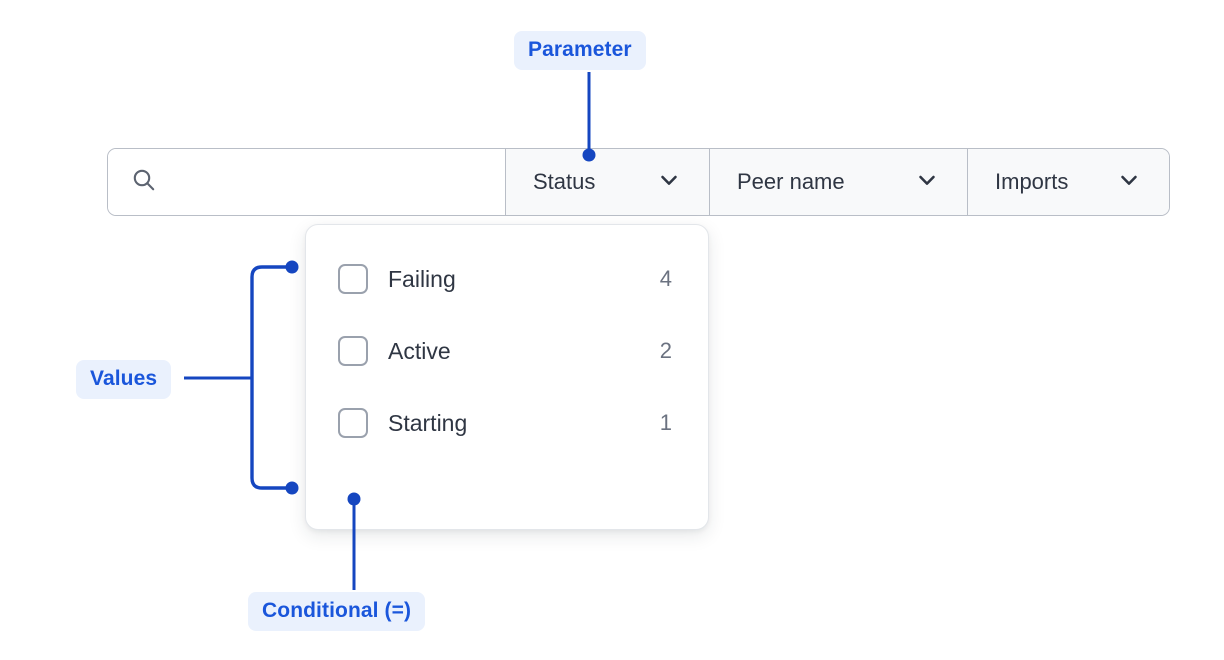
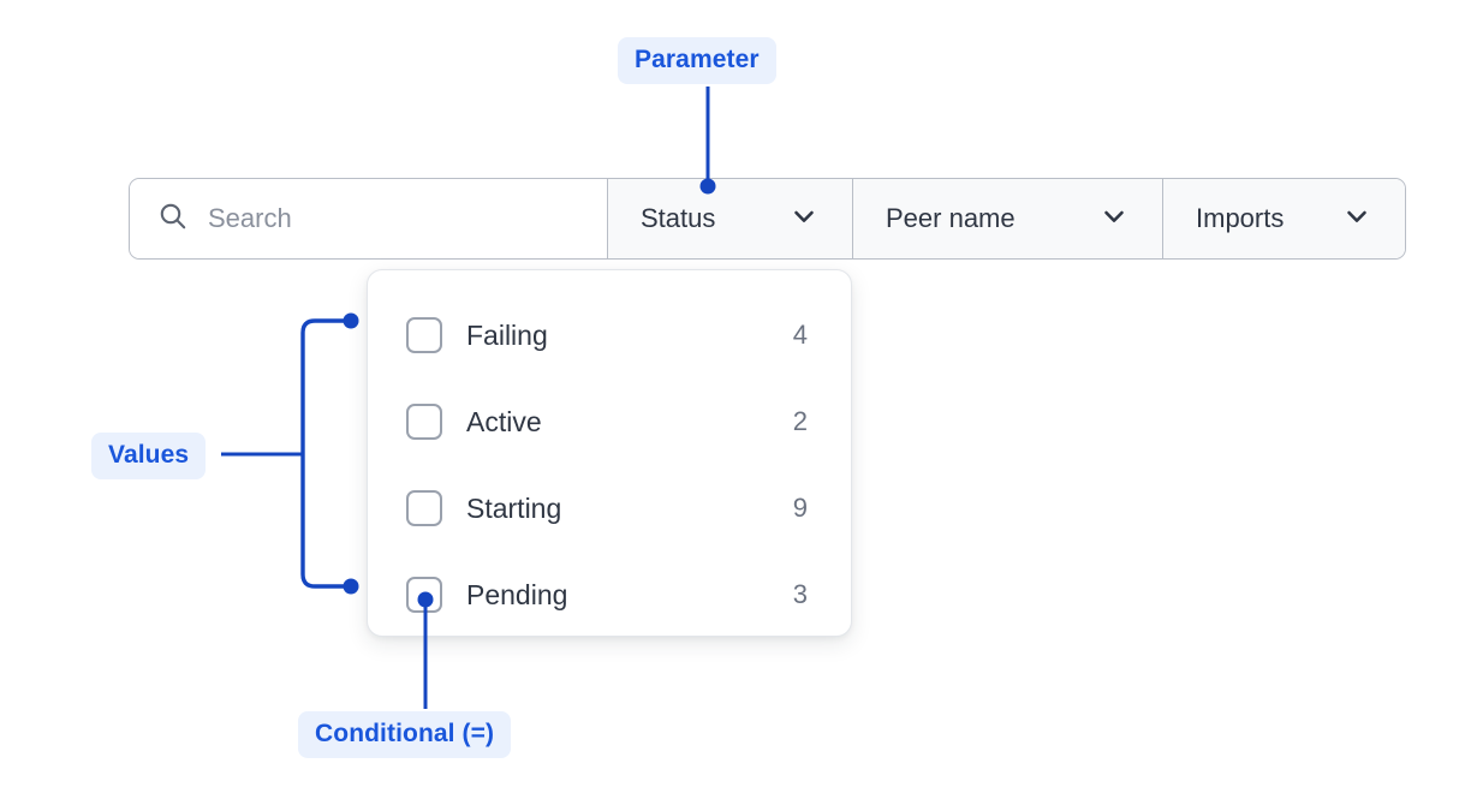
+ Search
  Status
  Peer name
  Imports
  Failing
  4
  Active
  2
  Starting
- 1
+ 9
+ Pending
+ 3
  Parameter
  Values
  Conditional (=)
